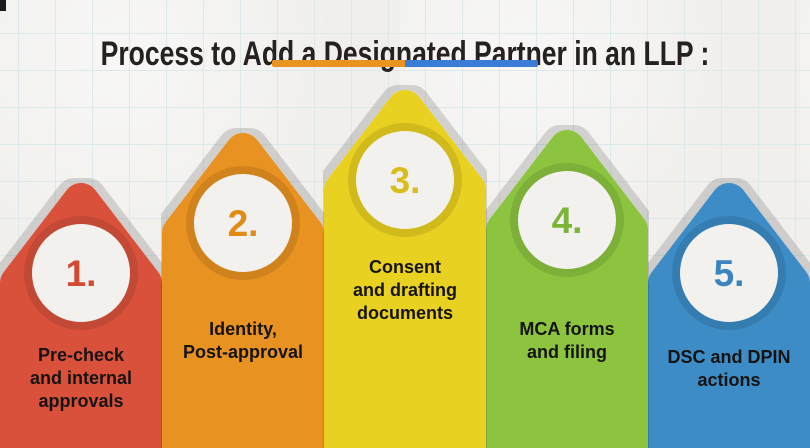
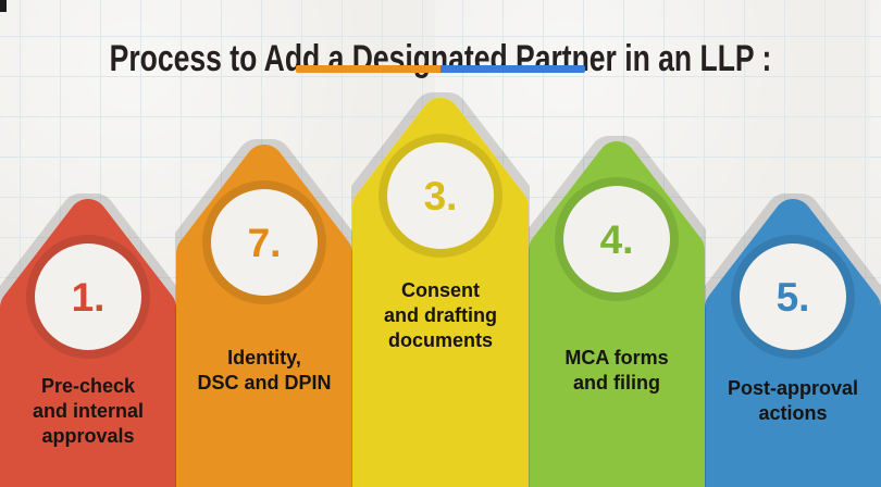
  Process to Add a Designated Partner in an LLP :
  1.
  5.
- 2.
+ 7.
  4.
  3.
  Pre-check
  and internal
  approvals
  Identity,
- Post-approval
+ DSC and DPIN
  Consent
  and drafting
  documents
  MCA forms
  and filing
- DSC and DPIN
+ Post-approval
  actions
